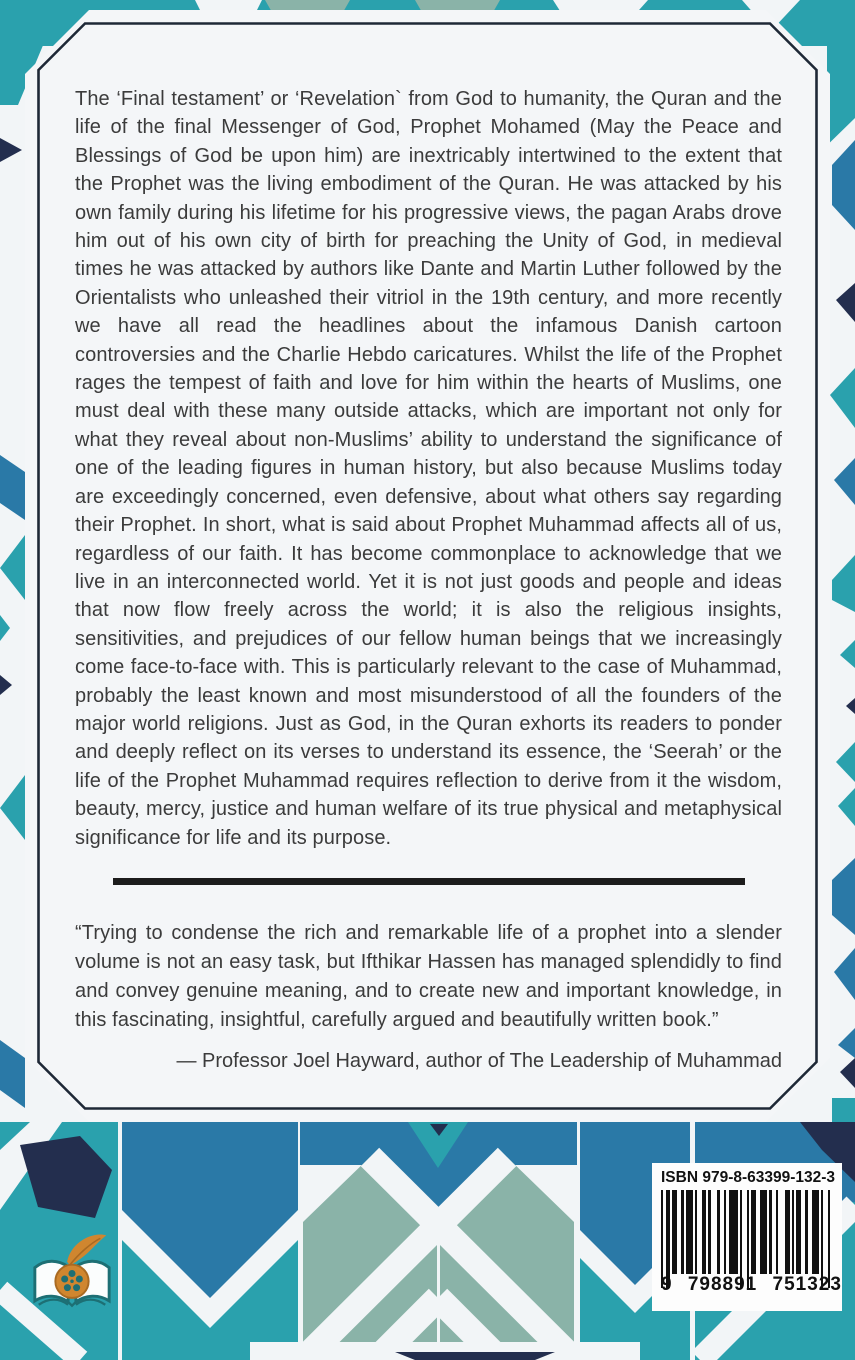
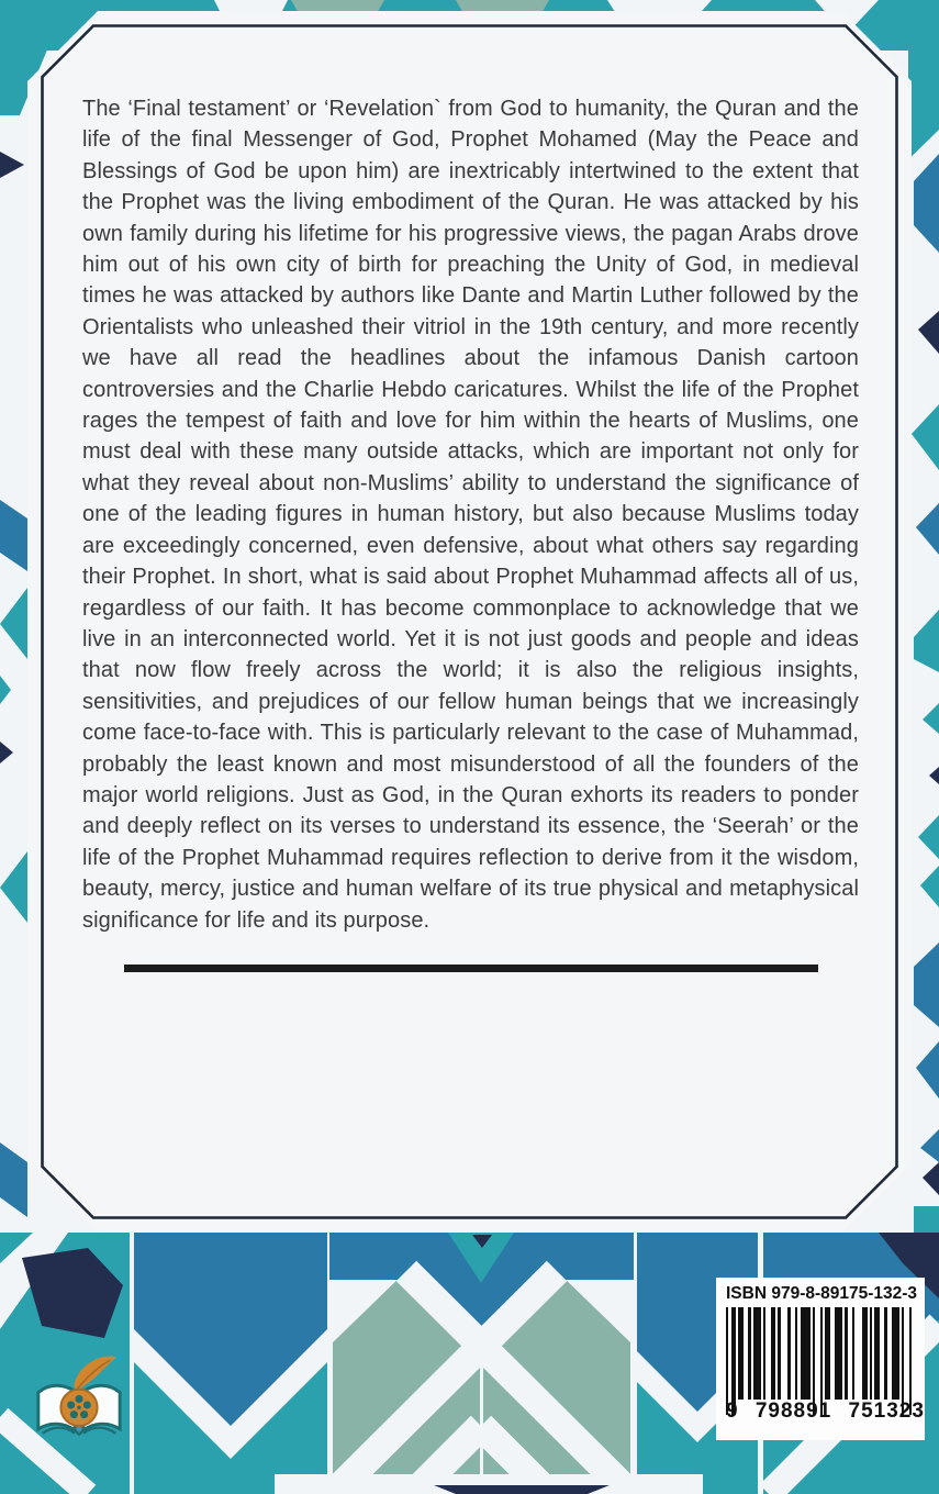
  The ‘Final testament’ or ‘Revelation` from God to humanity, the Quran and the life of the final Messenger of God, Prophet Mohamed (May the Peace and Blessings of God be upon him) are inextricably intertwined to the extent that the Prophet was the living embodiment of the Quran. He was attacked by his own family during his lifetime for his progressive views, the pagan Arabs drove him out of his own city of birth for preaching the Unity of God, in medieval times he was attacked by authors like Dante and Martin Luther followed by the Orientalists who unleashed their vitriol in the 19th century, and more recently we have all read the headlines about the infamous Danish cartoon controversies and the Charlie Hebdo caricatures. Whilst the life of the Prophet rages the tempest of faith and love for him within the hearts of Muslims, one must deal with these many outside attacks, which are important not only for what they reveal about non-Muslims’ ability to understand the significance of one of the leading figures in human history, but also because Muslims today are exceedingly concerned, even defensive, about what others say regarding their Prophet. In short, what is said about Prophet Muhammad affects all of us, regardless of our faith. It has become commonplace to acknowledge that we live in an interconnected world. Yet it is not just goods and people and ideas that now flow freely across the world; it is also the religious insights, sensitivities, and prejudices of our fellow human beings that we increasingly come face-to-face with. This is particularly relevant to the case of Muhammad, probably the least known and most misunderstood of all the founders of the major world religions. Just as God, in the Quran exhorts its readers to ponder and deeply reflect on its verses to understand its essence, the ‘Seerah’ or the life of the Prophet Muhammad requires reflection to derive from it the wisdom, beauty, mercy, justice and human welfare of its true physical and metaphysical significance for life and its purpose.
- “Trying to condense the rich and remarkable life of a prophet into a slender volume is not an easy task, but Ifthikar Hassen has managed splendidly to find and convey genuine meaning, and to create new and important knowledge, in this fascinating, insightful, carefully argued and beautifully written book.”
- — Professor Joel Hayward, author of The Leadership of Muhammad
- ISBN 979-8-63399-132-3
+ ISBN 979-8-89175-132-3
  9 798891 751323
